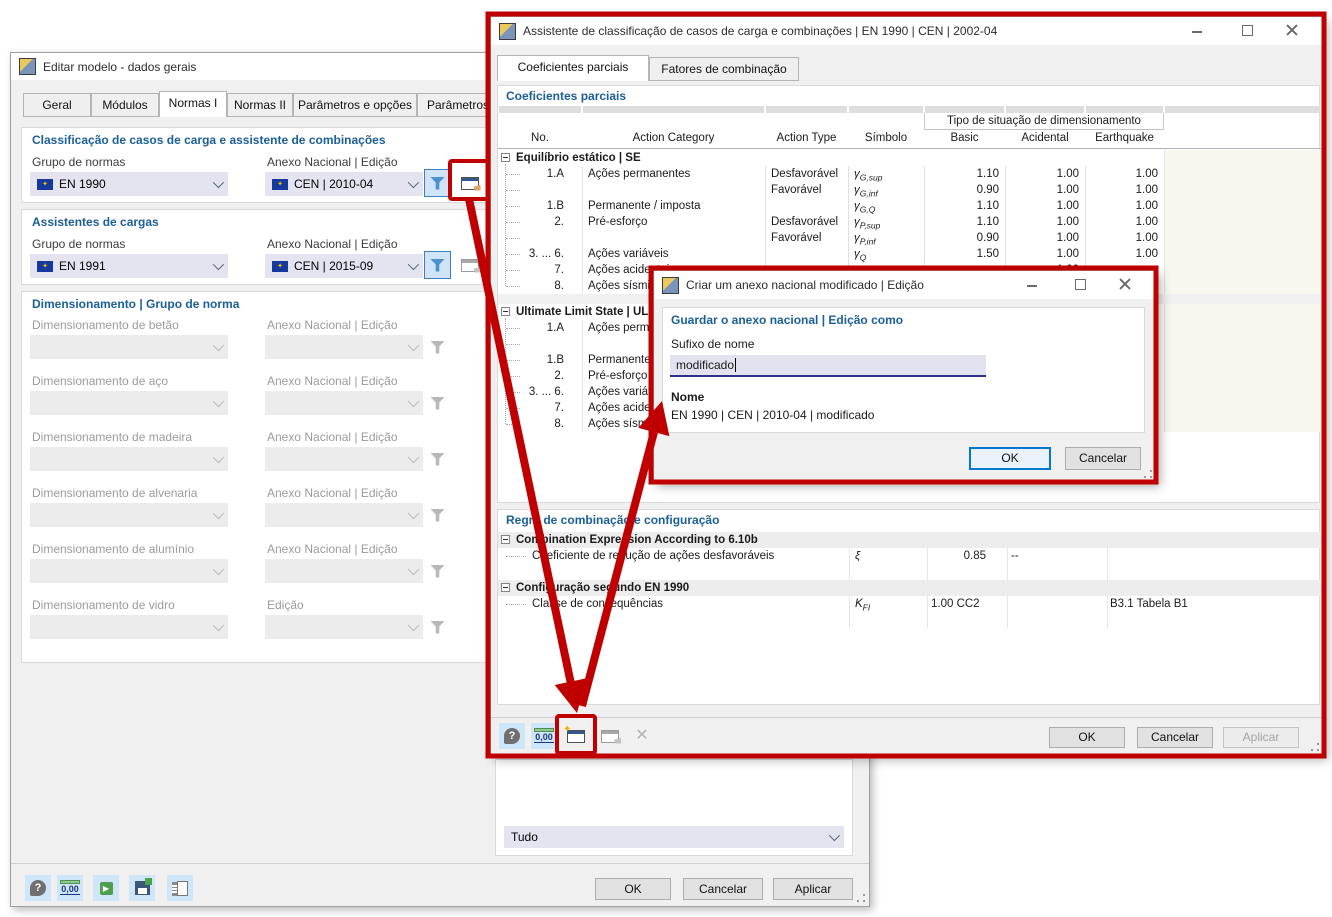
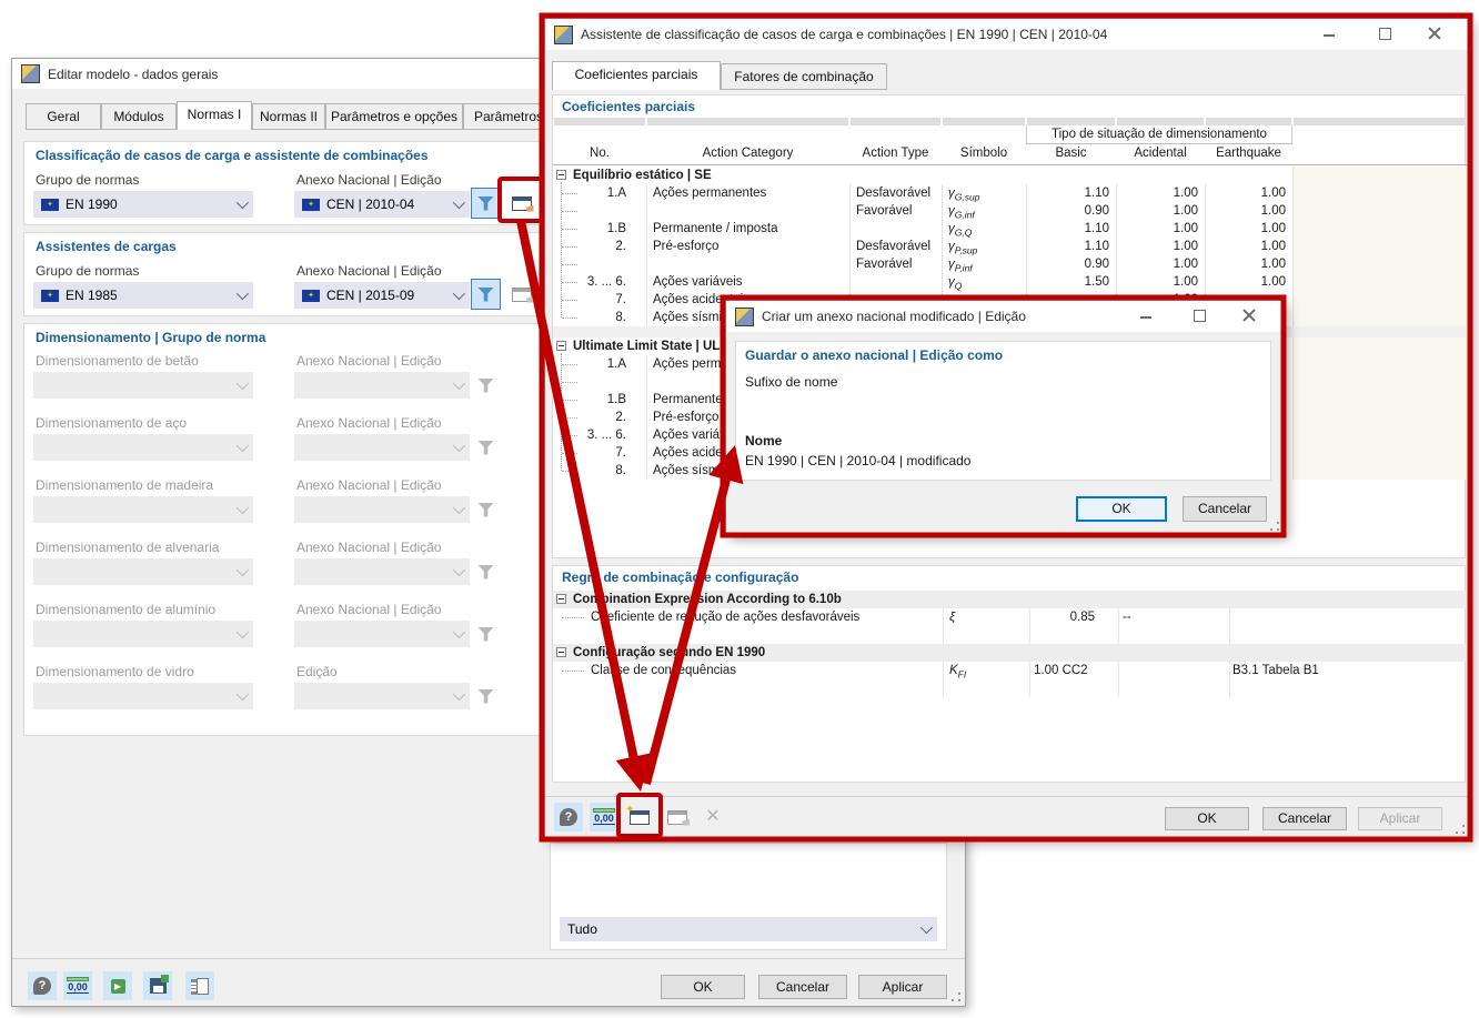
  Editar modelo - dados gerais
  Geral
  Módulos
  Normas I
  Normas II
  Parâmetros e opções
  Classificação de casos de carga e assistente de combinações
  Grupo de normas
  Anexo Nacional | Edição
  EN 1990
  CEN | 2010-04
  Assistentes de cargas
  Grupo de normas
  Anexo Nacional | Edição
- EN 1991
+ EN 1985
  CEN | 2015-09
  Dimensionamento | Grupo de norma
  Dimensionamento de betão
  Anexo Nacional | Edição
  Dimensionamento de aço
  Anexo Nacional | Edição
  Dimensionamento de madeira
  Anexo Nacional | Edição
  Dimensionamento de alvenaria
  Anexo Nacional | Edição
  Dimensionamento de alumínio
  Anexo Nacional | Edição
  Dimensionamento de vidro
  Edição
  Tudo
  ?
  0,00
  ▶
  OK
  Cancelar
  Aplicar
- Assistente de classificação de casos de carga e combinações | EN 1990 | CEN | 2002-04
+ Assistente de classificação de casos de carga e combinações | EN 1990 | CEN | 2010-04
  Coeficientes parciais
  Fatores de combinação
  Coeficientes parciais
  Tipo de situação de dimensionamento
  No.
  Action Category
  Action Type
  Símbolo
  Basic
  Acidental
  Earthquake
  Equilíbrio estático | SE
  1.A
  Ações permanentes
  Desfavorável
  γG,sup
  1.10
  1.00
  1.00
  Favorável
  γG,inf
  0.90
  1.00
  1.00
  1.B
  Permanente / imposta
  γG,Q
  1.10
  1.00
  1.00
  2.
  Pré-esforço
  Desfavorável
  γP,sup
  1.10
  1.00
  1.00
  Favorável
  γP,inf
  0.90
  1.00
  1.00
  3. ... 6.
  Ações variáveis
  γQ
  1.50
  1.00
  1.00
  7.
  8.
  Ultimate Limit State | UL
  1.A
  1.B
  2.
  Pré-esforço
  3. ... 6.
  Ações variá
  7.
  8.
  Regr de combinaçã e configuração
  Combination Expresion According to 6.10b
  Ceficiente de reução de ações desfavoráveis
  ξ
  0.85
  --
  Confiuração sendo EN 1990
  Clae de conequências
  KFI
  1.00 CC2
  B3.1 Tabela B1
  ?
  0,00
  ✦
  ✕
  OK
  Cancelar
  Aplicar
  Criar um anexo nacional modificado | Edição
  Guardar o anexo nacional | Edição como
  Sufixo de nome
- modificado
  Nome
  EN 1990 | CEN | 2010-04 | modificado
  OK
  Cancelar
